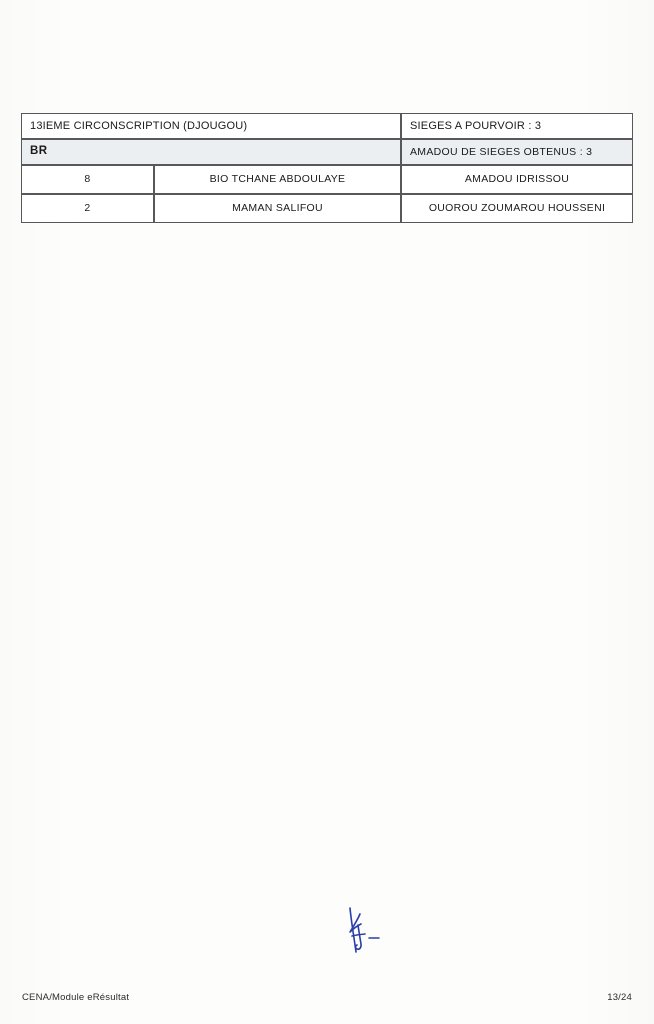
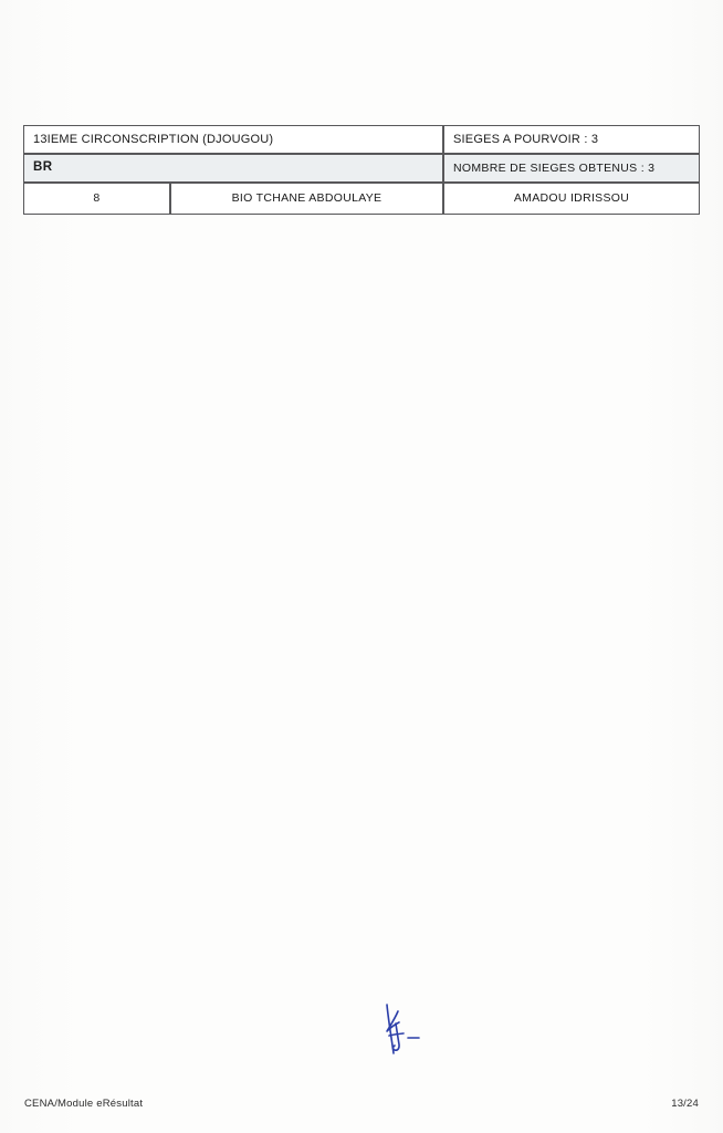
  13IEME CIRCONSCRIPTION (DJOUGOU)	SIEGES A POURVOIR : 3
- BR	AMADOU DE SIEGES OBTENUS : 3
+ BR	NOMBRE DE SIEGES OBTENUS : 3
  8	BIO TCHANE ABDOULAYE	AMADOU IDRISSOU
- 2	MAMAN SALIFOU	OUOROU ZOUMAROU HOUSSENI
  CENA/Module eRésultat
  13/24
